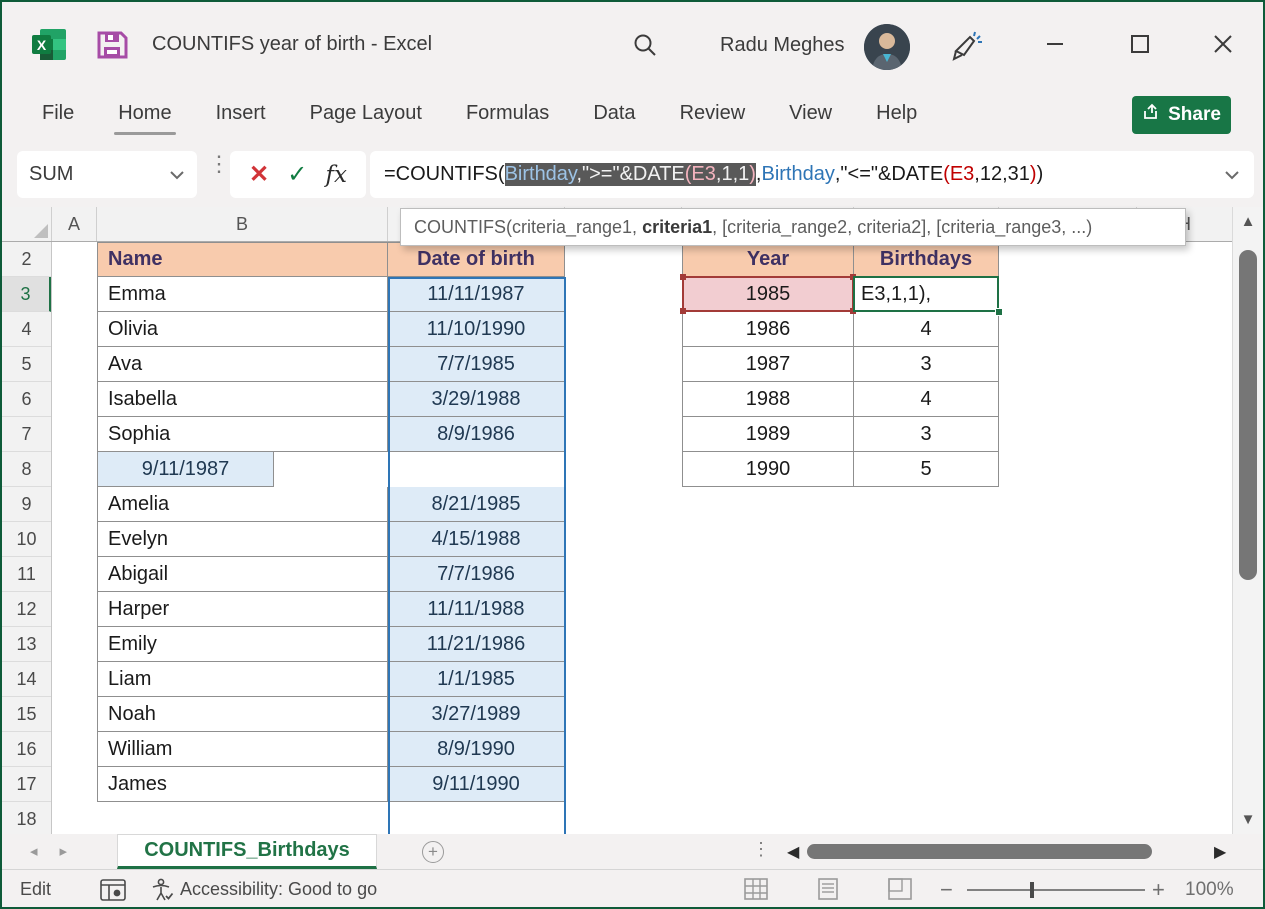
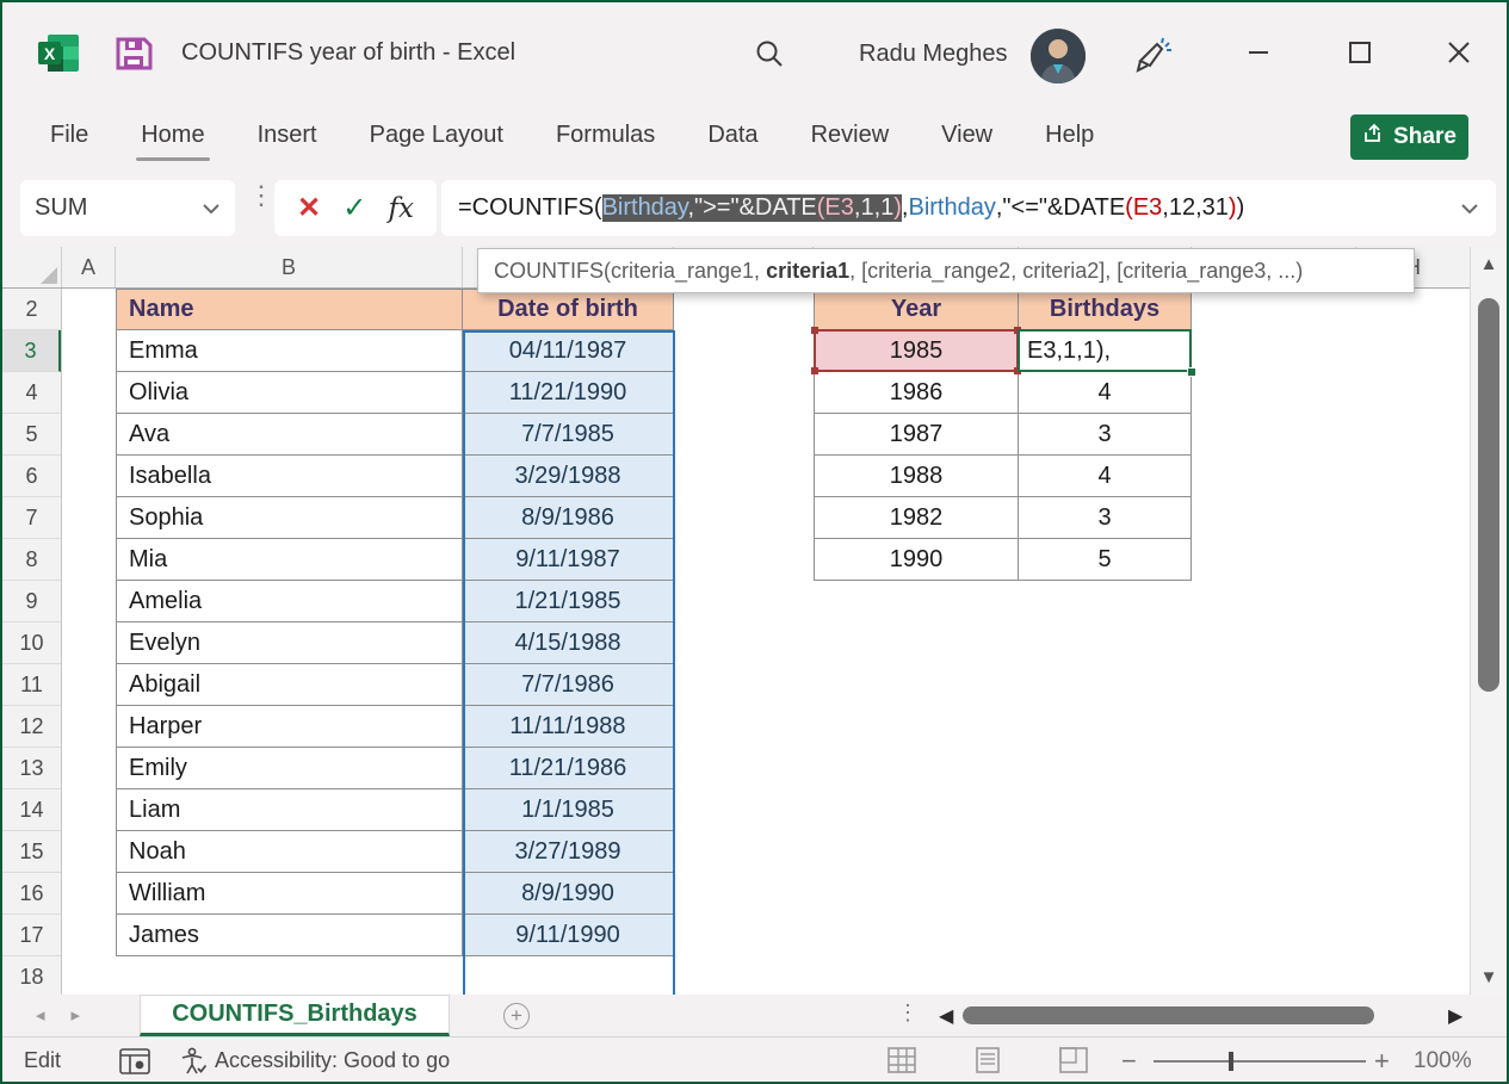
  X
  COUNTIFS year of birth - Excel
  Radu Meghes
  File
  Home
  Insert
  Page Layout
  Formulas
  Data
  Review
  View
  Help
  Share
  SUM
  ⋮
  ✕
  ✓
  fx
  =COUNTIFS(
  Birthday,">="&DATE(E3,1,1)
  ,
  Birthday
  ,"<="&DATE
  (E3
  ,12,31
  )
  )
  COUNTIFS(criteria_range1,
  criteria1
  , [criteria_range2, criteria2], [criteria_range3, ...)
  A
  B
  2
  3
  4
  5
  6
  7
  8
  9
  10
  11
  12
  13
  14
  15
  16
  17
  18
  Name
  Date of birth
  Emma
- 11/11/1987
+ 04/11/1987
  Olivia
- 11/10/1990
+ 11/21/1990
  Ava
  7/7/1985
  Isabella
  3/29/1988
  Sophia
  8/9/1986
+ Mia
  9/11/1987
  Amelia
- 8/21/1985
+ 1/21/1985
  Evelyn
  4/15/1988
  Abigail
  7/7/1986
  Harper
  11/11/1988
  Emily
  11/21/1986
  Liam
  1/1/1985
  Noah
  3/27/1989
  William
  8/9/1990
  James
  9/11/1990
  Year
  Birthdays
  1985
  E3,1,1),
  1986
  4
  1987
  3
  1988
  4
- 1989
+ 1982
  3
  1990
  5
  ▲
  ▼
  ◂▸
  COUNTIFS_Birthdays
  +
  ⋮
  ◀
  ▶
  Edit
  Accessibility: Good to go
  −
  +
  100%
